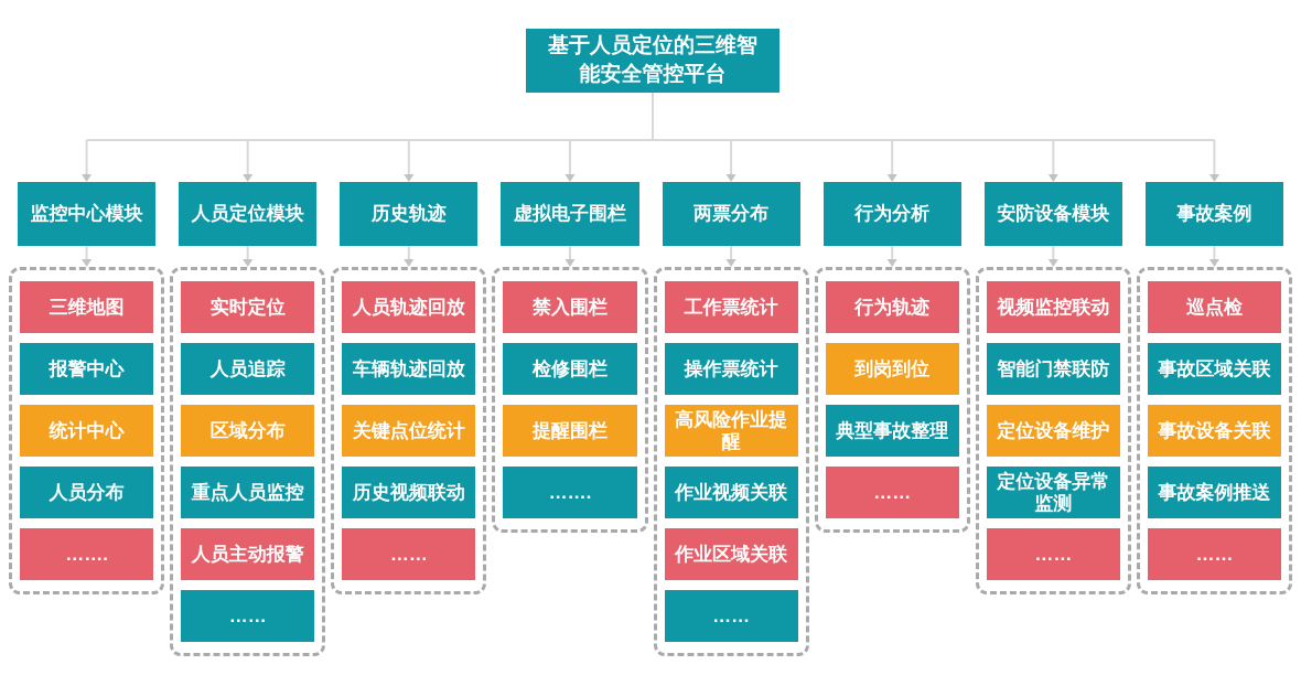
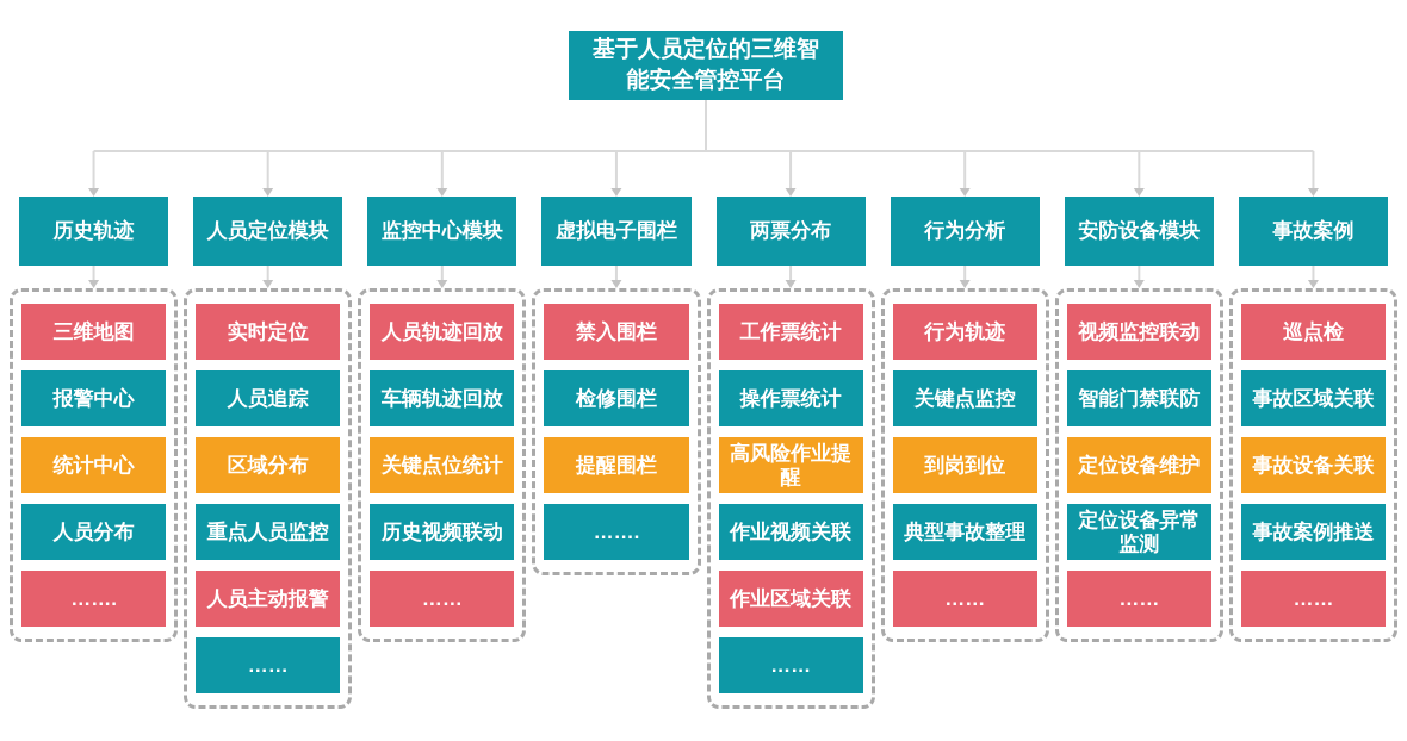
  基于人员定位的三维智能安全管控平台
- 监控中心模块
+ 历史轨迹
  三维地图
  报警中心
  统计中心
  人员分布
  …….
  人员定位模块
  实时定位
  人员追踪
  区域分布
  重点人员监控
  人员主动报警
  ……
- 历史轨迹
+ 监控中心模块
  人员轨迹回放
  车辆轨迹回放
  关键点位统计
  历史视频联动
  ……
  虚拟电子围栏
  禁入围栏
  检修围栏
  提醒围栏
  …….
  两票分布
  工作票统计
  操作票统计
  高风险作业提醒
  作业视频关联
  作业区域关联
  ……
  行为分析
  行为轨迹
+ 关键点监控
  到岗到位
  典型事故整理
  ……
  安防设备模块
  视频监控联动
  智能门禁联防
  定位设备维护
  定位设备异常监测
  ……
  事故案例
  巡点检
  事故区域关联
  事故设备关联
  事故案例推送
  ……
